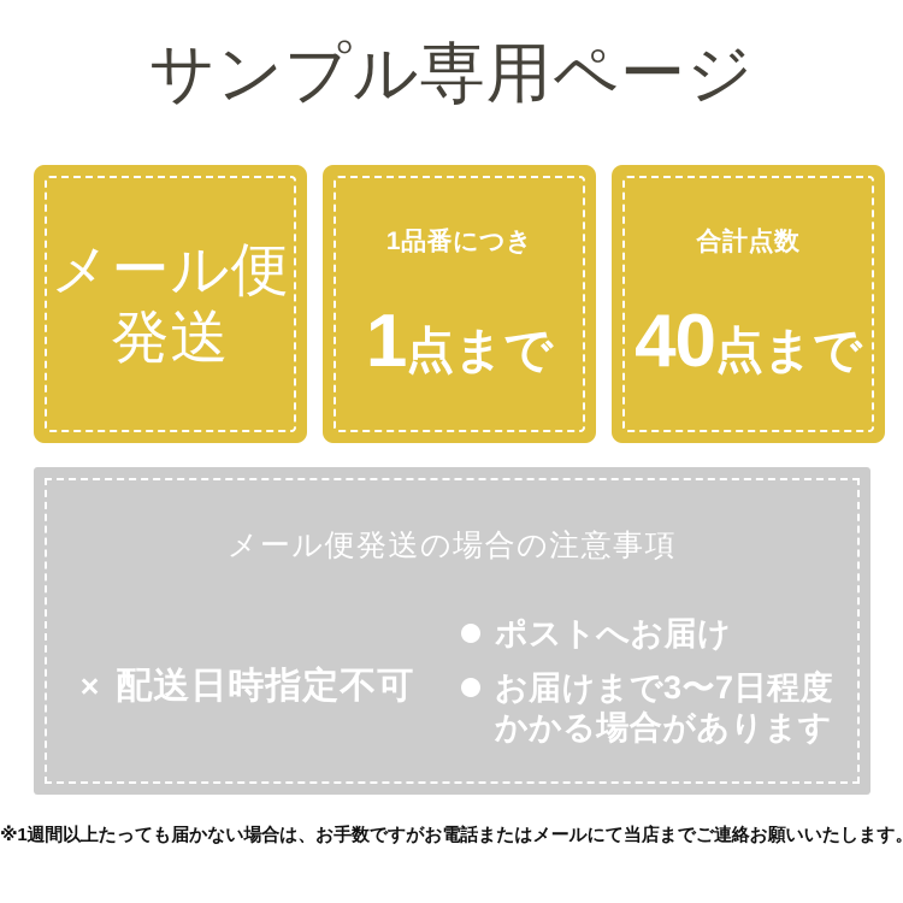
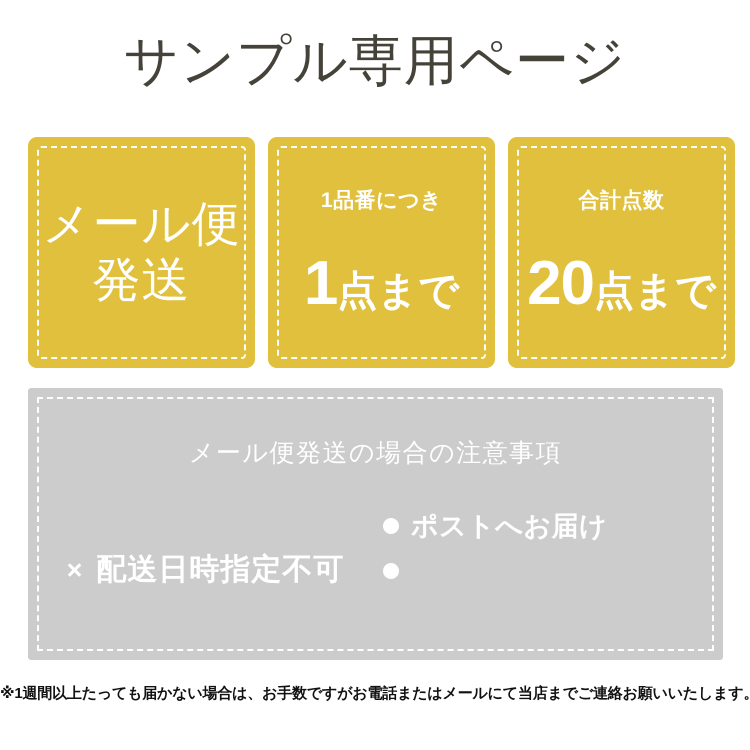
  サンプル専用ページ
  メール便
  発送
  1品番につき
  1
  点まで
  合計点数
- 40
+ 20
  点まで
  メール便発送の場合の注意事項
  ×
  配送日時指定不可
  ポストへお届け
- お届けまで3〜7日程度
- かかる場合があります
  ※1週間以上たっても届かない場合は、お手数ですがお電話またはメールにて当店までご連絡お願いいたします
